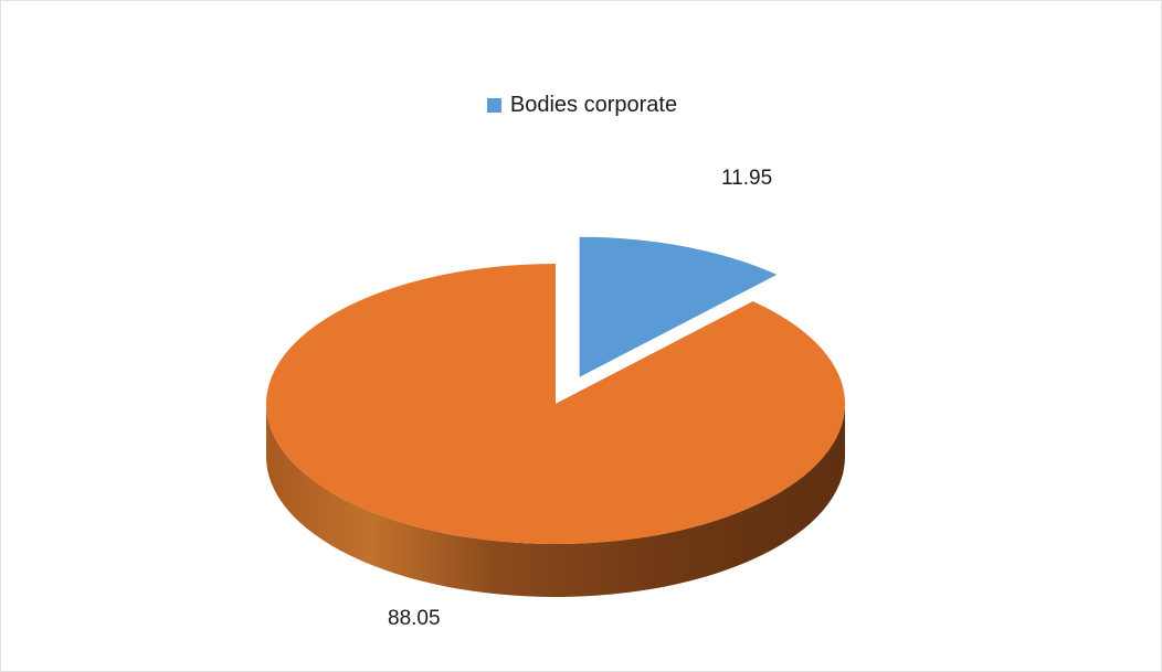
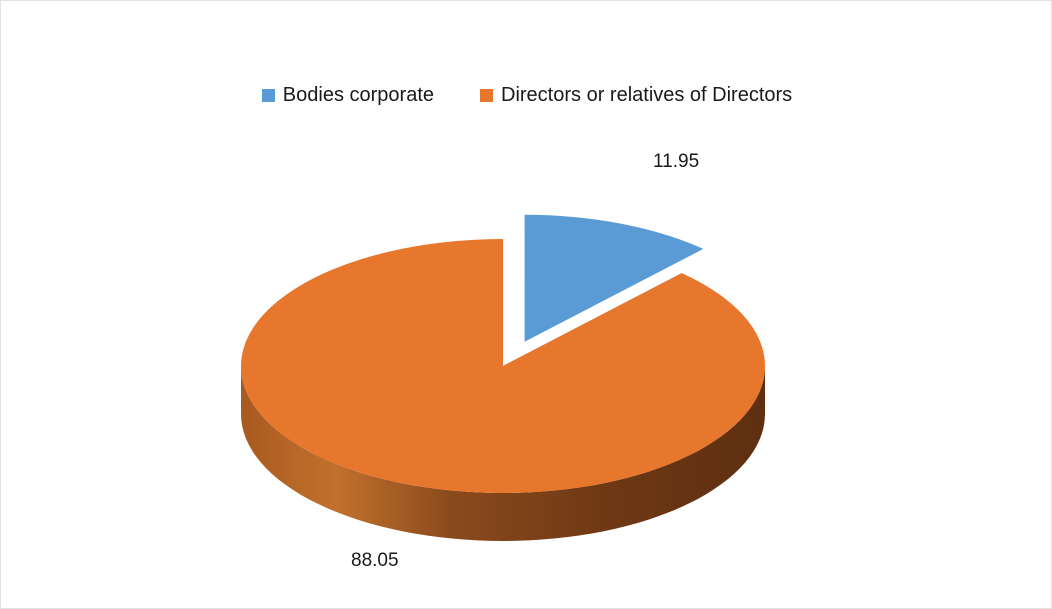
  Bodies corporate
+ Directors or relatives of Directors
  11.95
  88.05
